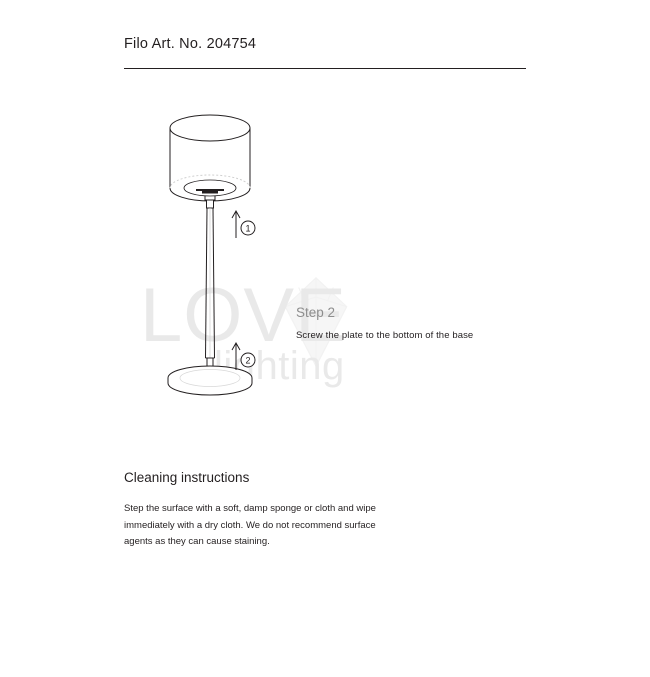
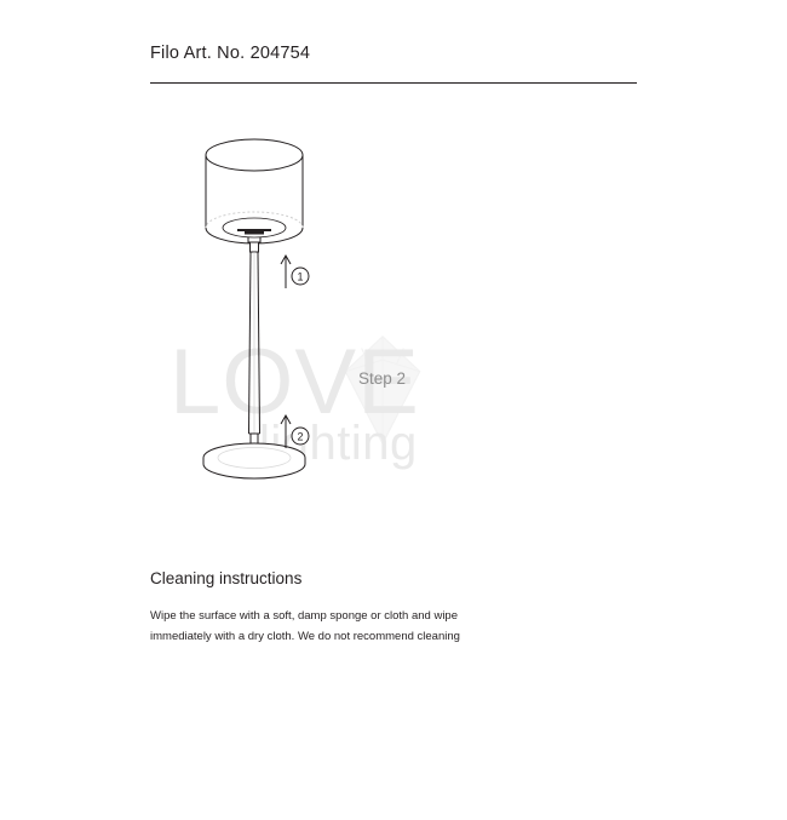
  Filo Art. No. 204754
  LOVE
  ihting
  1
  2
  Step 2
- Screw the plate to the bottom of the base
  Cleaning instructions
- Step the surface with a soft, damp sponge or cloth and wipe
+ Wipe the surface with a soft, damp sponge or cloth and wipe
- immediately with a dry cloth. We do not recommend surface
+ immediately with a dry cloth. We do not recommend cleaning
- agents as they can cause staining.
